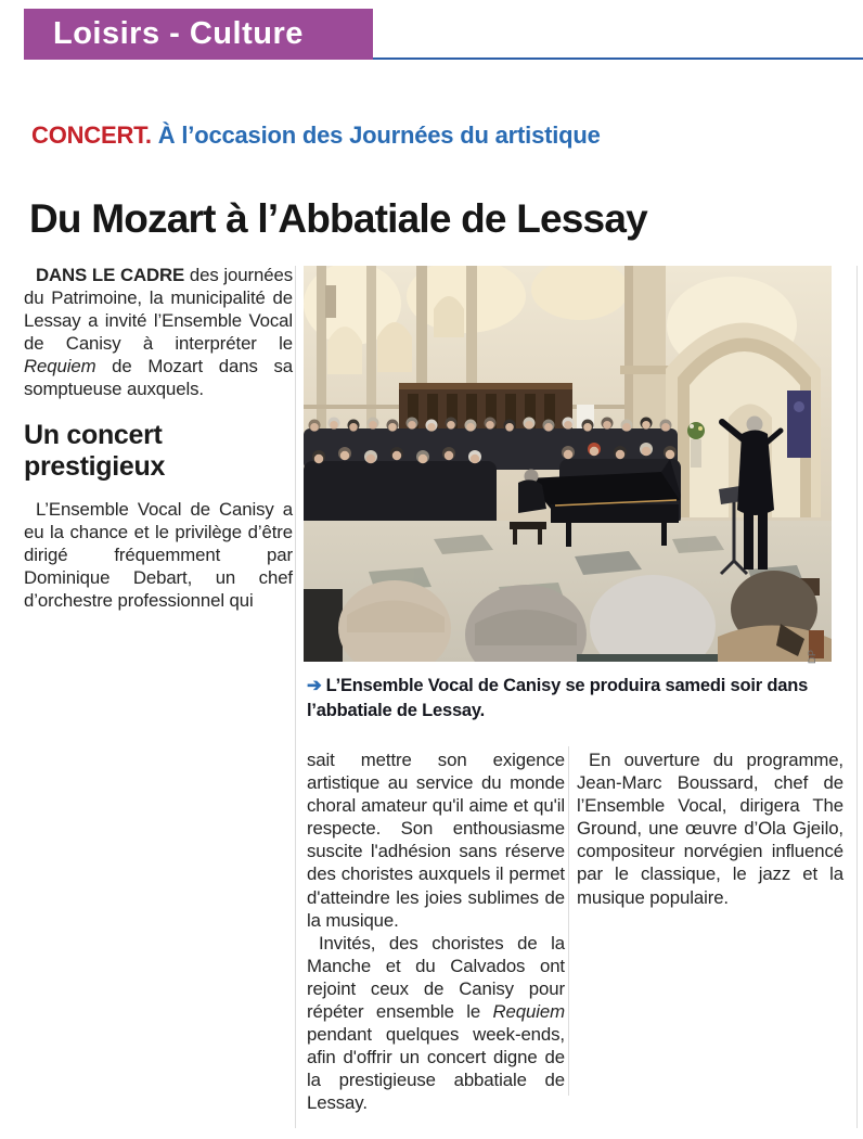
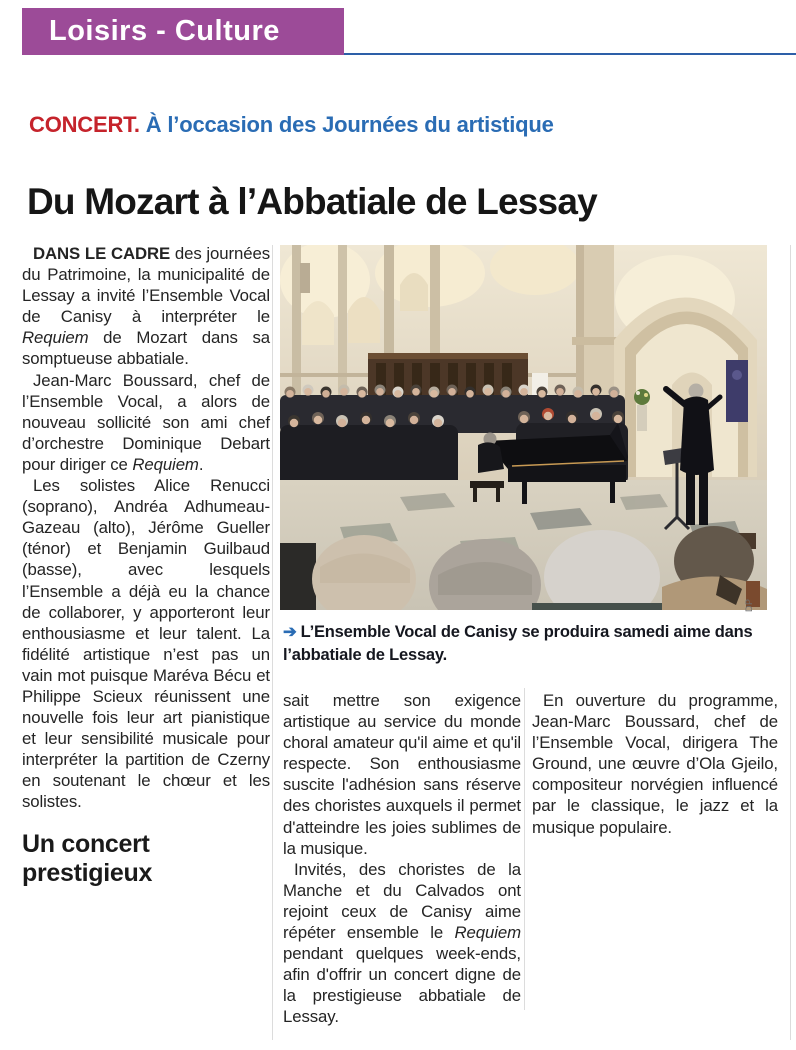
  Loisirs - Culture
  CONCERT. À l’occasion des Journées du artistique
  Du Mozart à l’Abbatiale de Lessay
- DANS LE CADRE des journées du Patrimoine, la municipalité de Lessay a invité l’Ensemble Vocal de Canisy à interpréter le Requiem de Mozart dans sa somptueuse auxquels.
+ DANS LE CADRE des journées du Patrimoine, la municipalité de Lessay a invité l’Ensemble Vocal de Canisy à interpréter le Requiem de Mozart dans sa somptueuse abbatiale.
+ Jean-Marc Boussard, chef de l’Ensemble Vocal, a alors de nouveau sollicité son ami chef d’orchestre Dominique Debart pour diriger ce Requiem.
+ Les solistes Alice Renucci (soprano), Andréa Adhumeau-Gazeau (alto), Jérôme Gueller (ténor) et Benjamin Guilbaud (basse), avec lesquels l’Ensemble a déjà eu la chance de collaborer, y apporteront leur enthousiasme et leur talent. La fidélité artistique n’est pas un vain mot puisque Maréva Bécu et Philippe Scieux réunissent une nouvelle fois leur art pianistique et leur sensibilité musicale pour interpréter la partition de Czerny en soutenant le chœur et les solistes.
  Un concert prestigieux
- L’Ensemble Vocal de Canisy a eu la chance et le privilège d’être dirigé fréquemment par Dominique Debart, un chef d’orchestre professionnel qui
- ➔ L’Ensemble Vocal de Canisy se produira samedi soir dans l’abbatiale de Lessay.
+ ➔ L’Ensemble Vocal de Canisy se produira samedi aime dans l’abbatiale de Lessay.
  sait mettre son exigence artistique au service du monde choral amateur qu'il aime et qu'il respecte. Son enthousiasme suscite l'adhésion sans réserve des choristes auxquels il permet d'atteindre les joies sublimes de la musique.
- Invités, des choristes de la Manche et du Calvados ont rejoint ceux de Canisy pour répéter ensemble le Requiem pendant quelques week-ends, afin d'offrir un concert digne de la prestigieuse abbatiale de Lessay.
+ Invités, des choristes de la Manche et du Calvados ont rejoint ceux de Canisy aime répéter ensemble le Requiem pendant quelques week-ends, afin d'offrir un concert digne de la prestigieuse abbatiale de Lessay.
  En ouverture du programme, Jean-Marc Boussard, chef de l’Ensemble Vocal, dirigera The Ground, une œuvre d’Ola Gjeilo, compositeur norvégien influencé par le classique, le jazz et la musique populaire.
